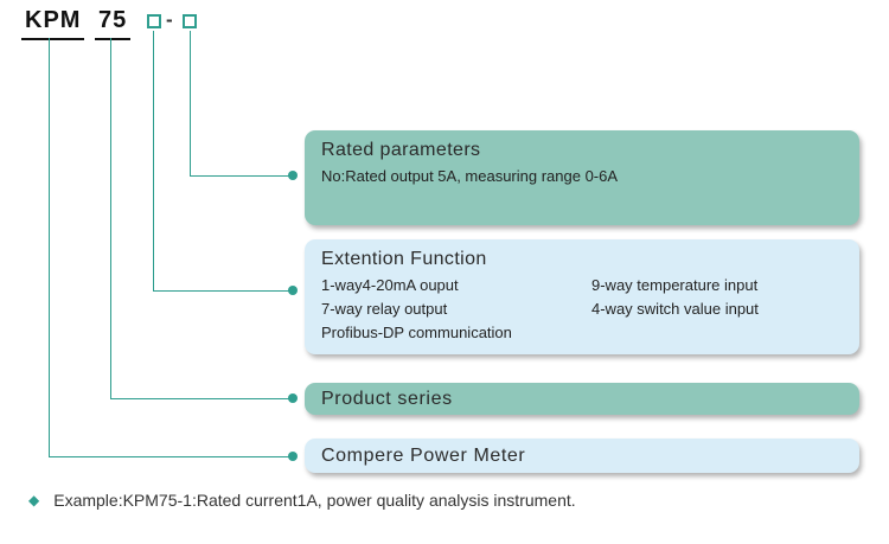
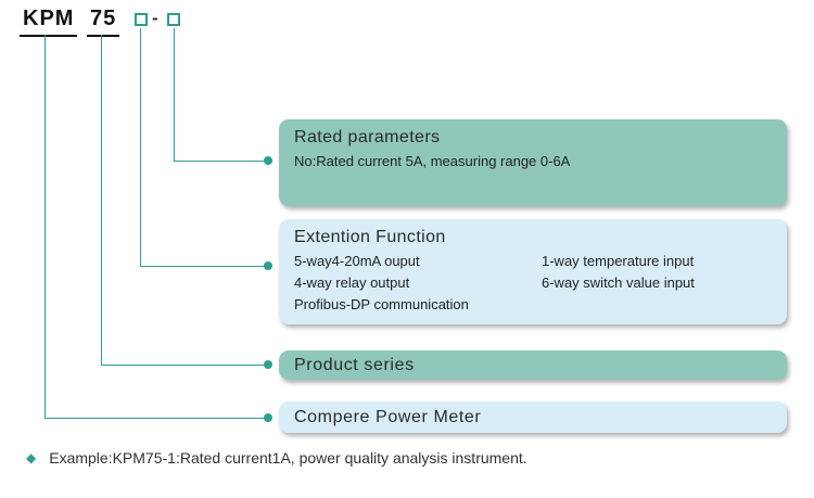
  KPM
  75
  -
  Rated parameters
- No:Rated output 5A, measuring range 0-6A
+ No:Rated current 5A, measuring range 0-6A
  Extention Function
- 1-way4-20mA ouput
+ 5-way4-20mA ouput
- 7-way relay output
+ 4-way relay output
  Profibus-DP communication
- 9-way temperature input
+ 1-way temperature input
- 4-way switch value input
+ 6-way switch value input
  Product series
  Compere Power Meter
  ◆ Example:KPM75-1:Rated current1A, power quality analysis instrument.
